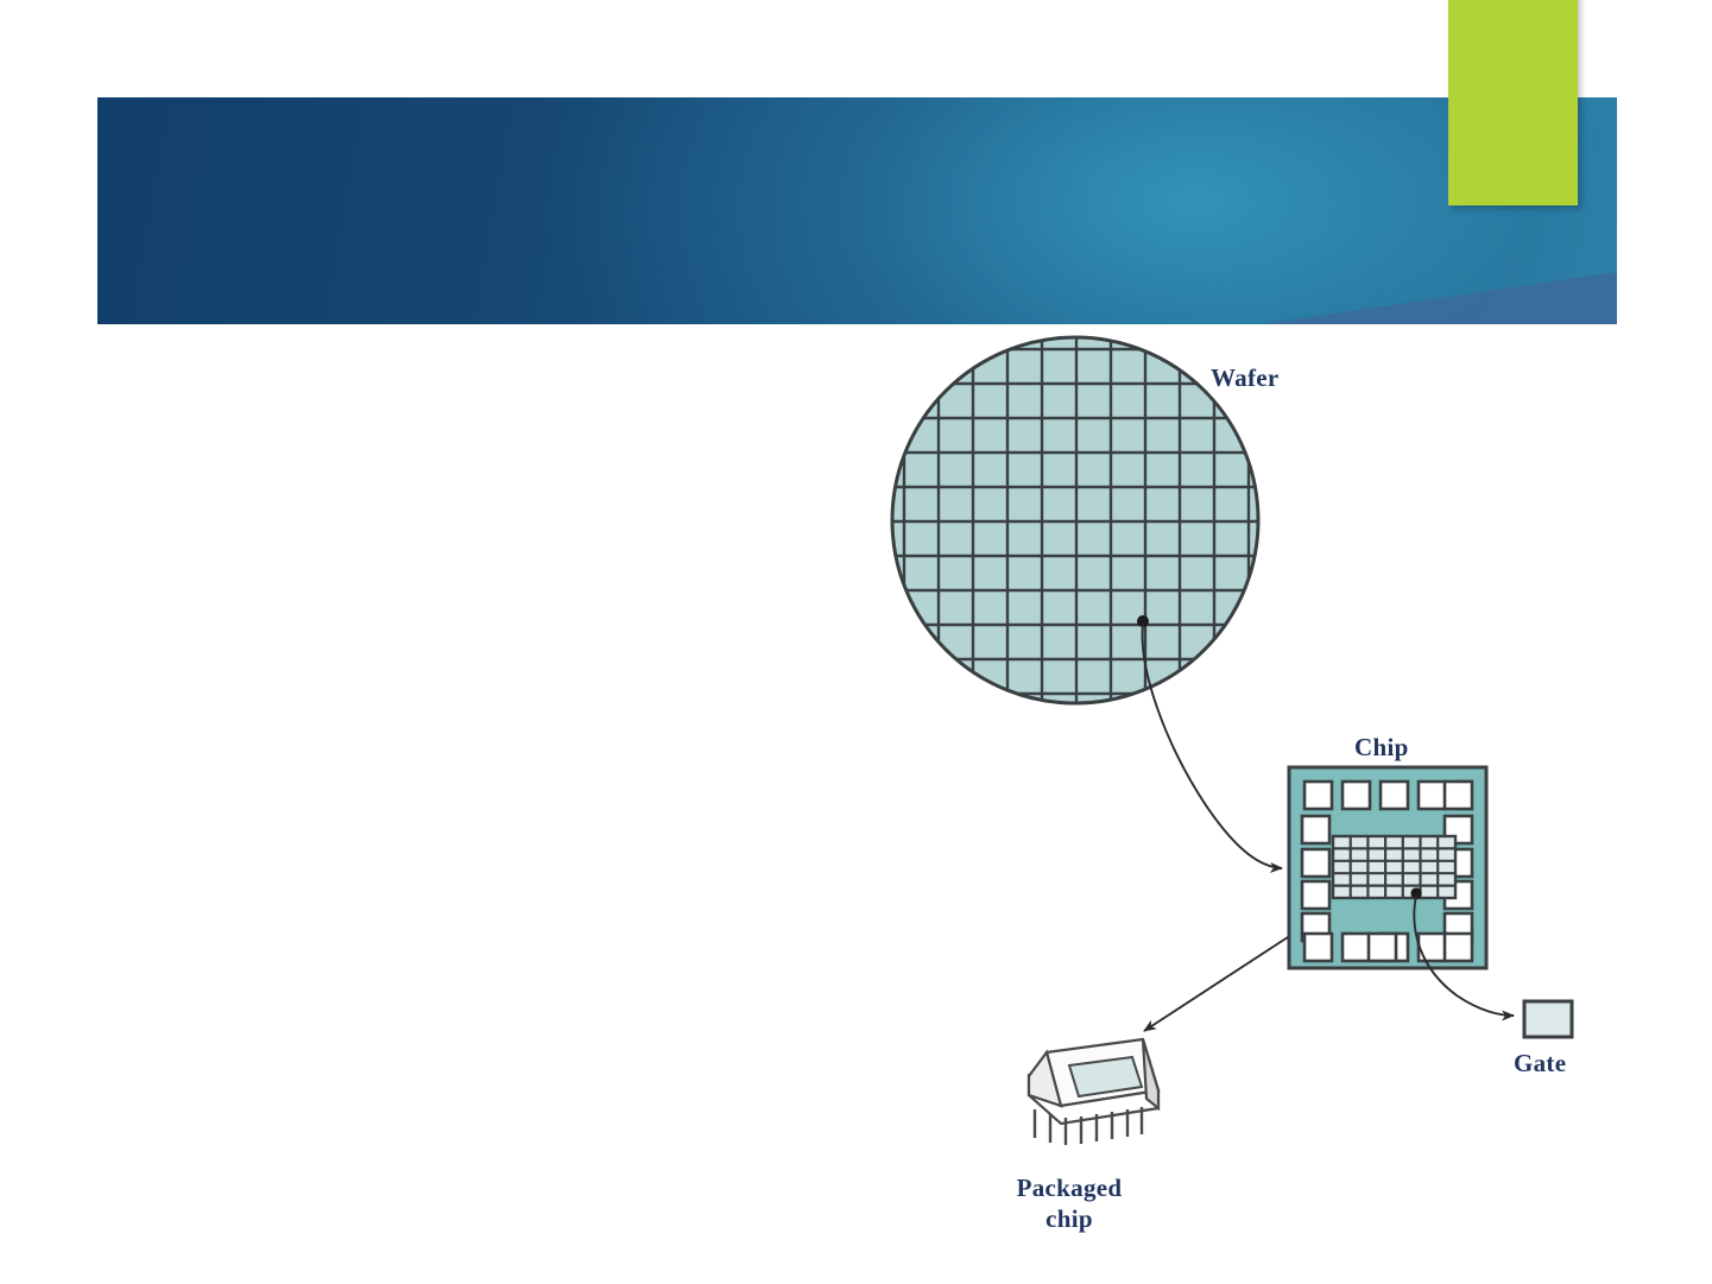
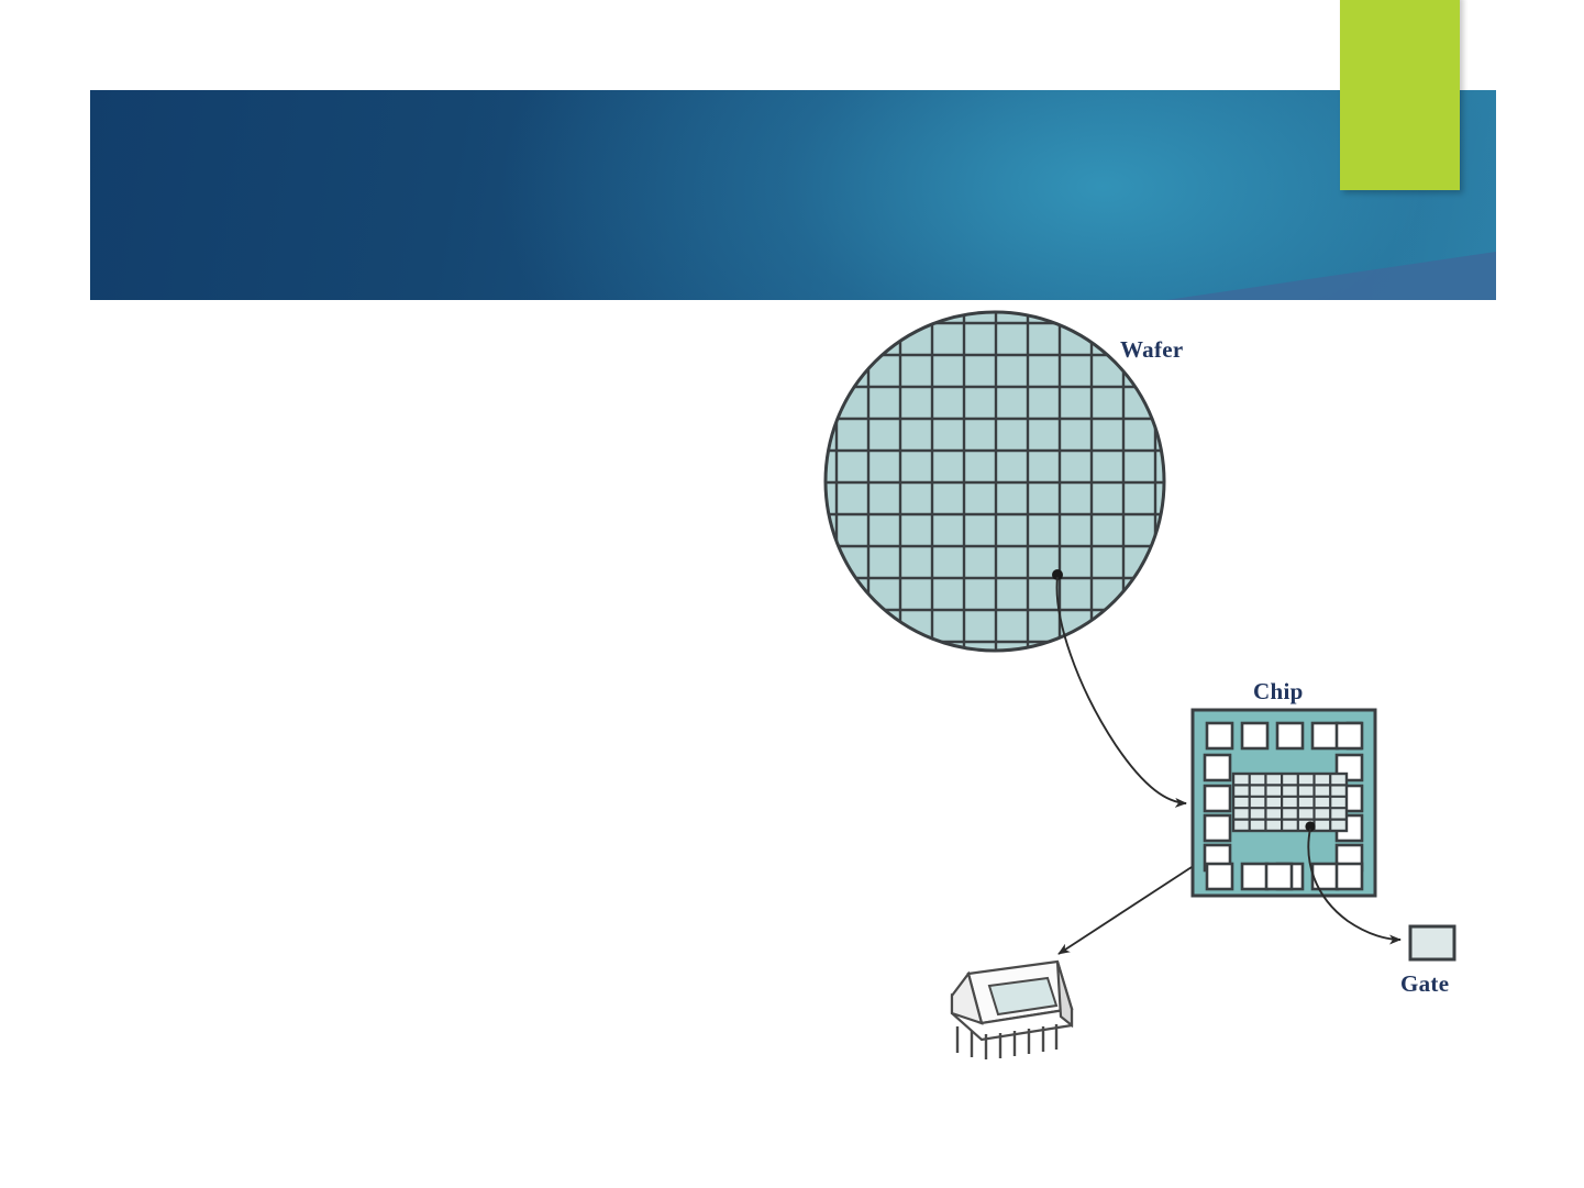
  Wafer
  Chip
  Gate
- Packaged
- chip
